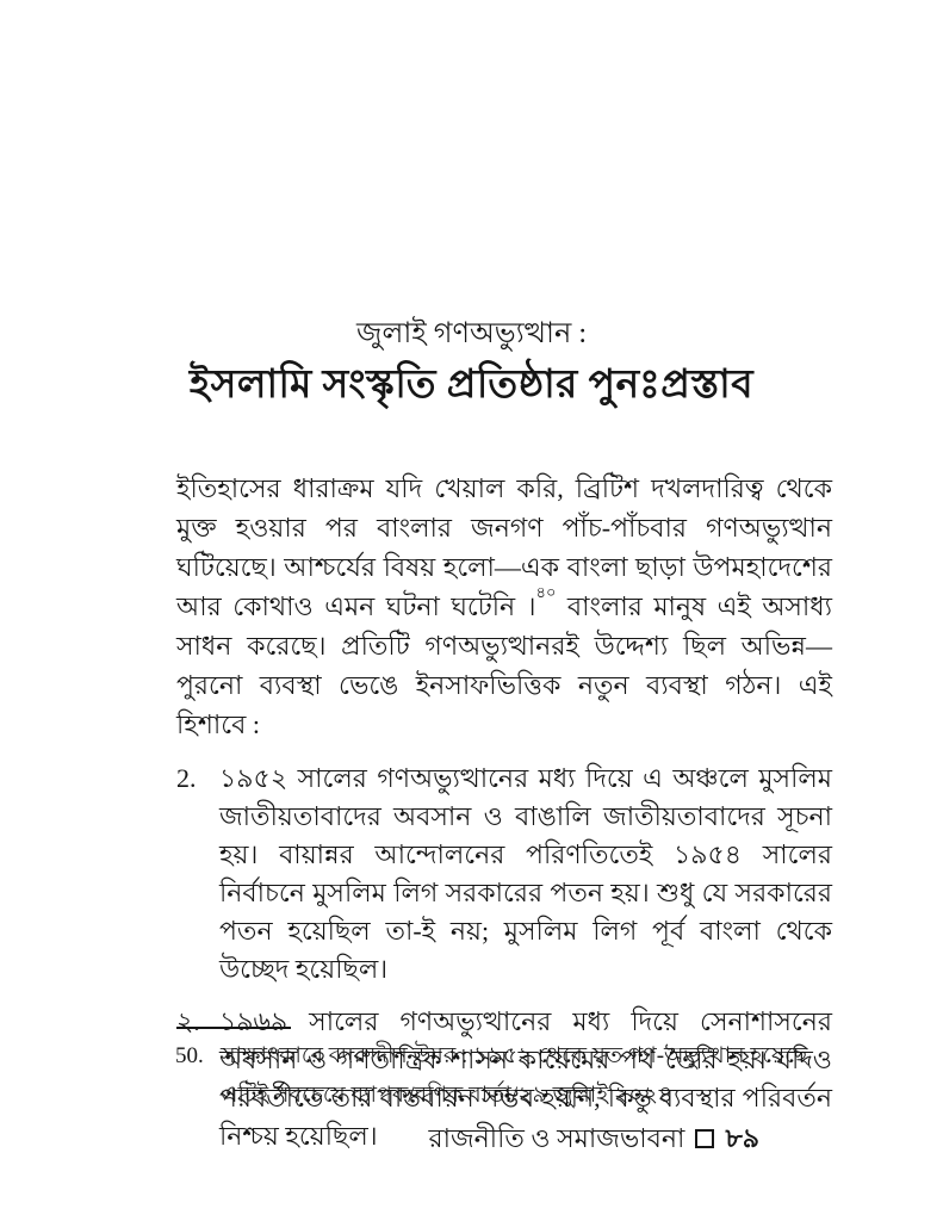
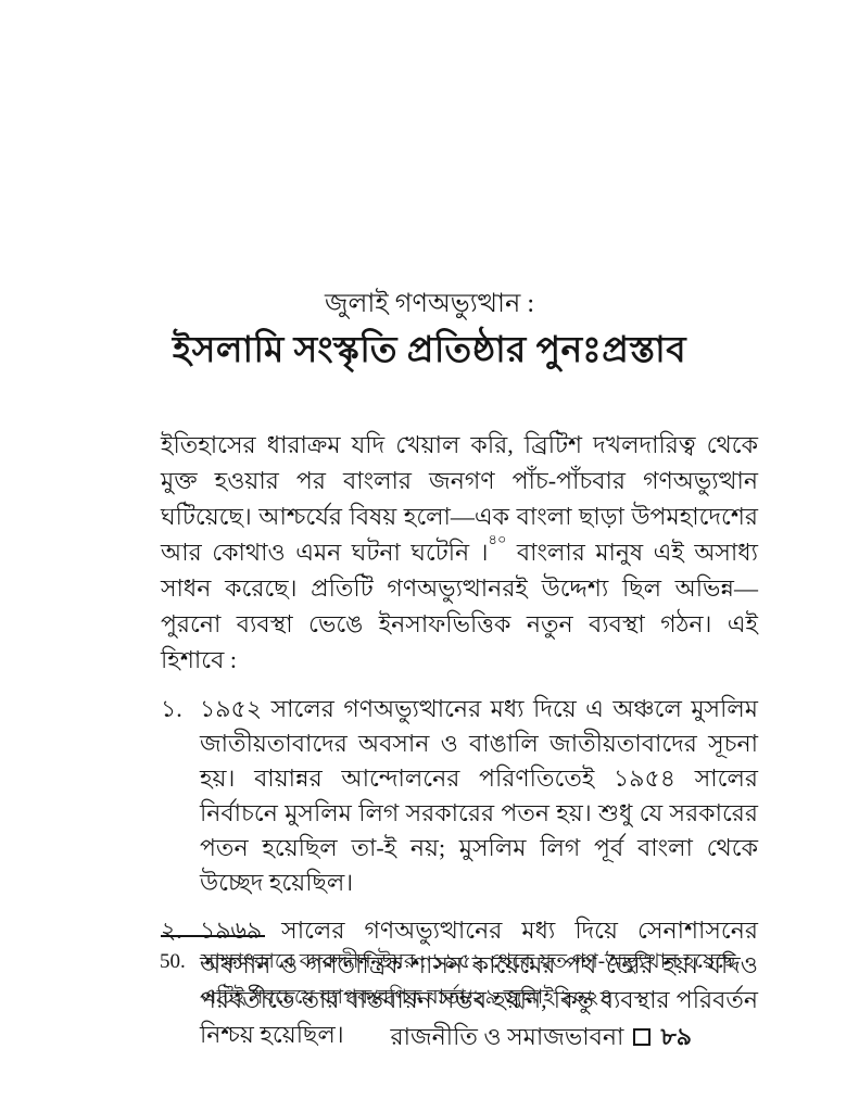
  জুলাই গণঅভ্যুত্থান :
  ইসলামি সংস্কৃতি প্রতিষ্ঠার পুনঃপ্রস্তাব
  ইতিহাসের ধারাক্রম যদি খেয়াল করি, ব্রিটিশ দখলদারিত্ব থেকে মুক্ত হওয়ার পর বাংলার জনগণ পাঁচ-পাঁচবার গণঅভ্যুত্থান ঘটিয়েছে। আশ্চর্যের বিষয় হলো—এক বাংলা ছাড়া উপমহাদেশের আর কোথাও এমন ঘটনা ঘটেনি ।৪০ বাংলার মানুষ এই অসাধ্য সাধন করেছে। প্রতিটি গণঅভ্যুত্থানরই উদ্দেশ্য ছিল অভিন্ন—পুরনো ব্যবস্থা ভেঙে ইনসাফভিত্তিক নতুন ব্যবস্থা গঠন। এই হিশাবে :
- 2.
+ ১.
  ১৯৫২ সালের গণঅভ্যুত্থানের মধ্য দিয়ে এ অঞ্চলে মুসলিম জাতীয়তাবাদের অবসান ও বাঙালি জাতীয়তাবাদের সূচনা হয়। বায়ান্নর আন্দোলনের পরিণতিতেই ১৯৫৪ সালের নির্বাচনে মুসলিম লিগ সরকারের পতন হয়। শুধু যে সরকারের পতন হয়েছিল তা-ই নয়; মুসলিম লিগ পূর্ব বাংলা থেকে উচ্ছেদ হয়েছিল।
  ২.
  ১৯৬৯ সালের গণঅভ্যুত্থানের মধ্য দিয়ে সেনাশাসনের অবসান ও গণতান্ত্রিক শাসন কায়েমের পথ তৈরি হয়। যদিও পরবর্তীতে তার বাস্তবায়ন সম্ভব হয়নি, কিন্তু ব্যবস্থার পরিবর্তন নিশ্চয় হয়েছিল।
  50.
  সাক্ষাৎকারে বদরুদ্দীন উমর : ১৯৫২ থেকে যত গণ-অভ্যুত্থান হয়েছে এটিই সবচেয়ে ব্যাপক/বণিক বার্তা/২৯ জুলাই ২০২৪
  রাজনীতি ও সমাজভাবনা ৮৯
